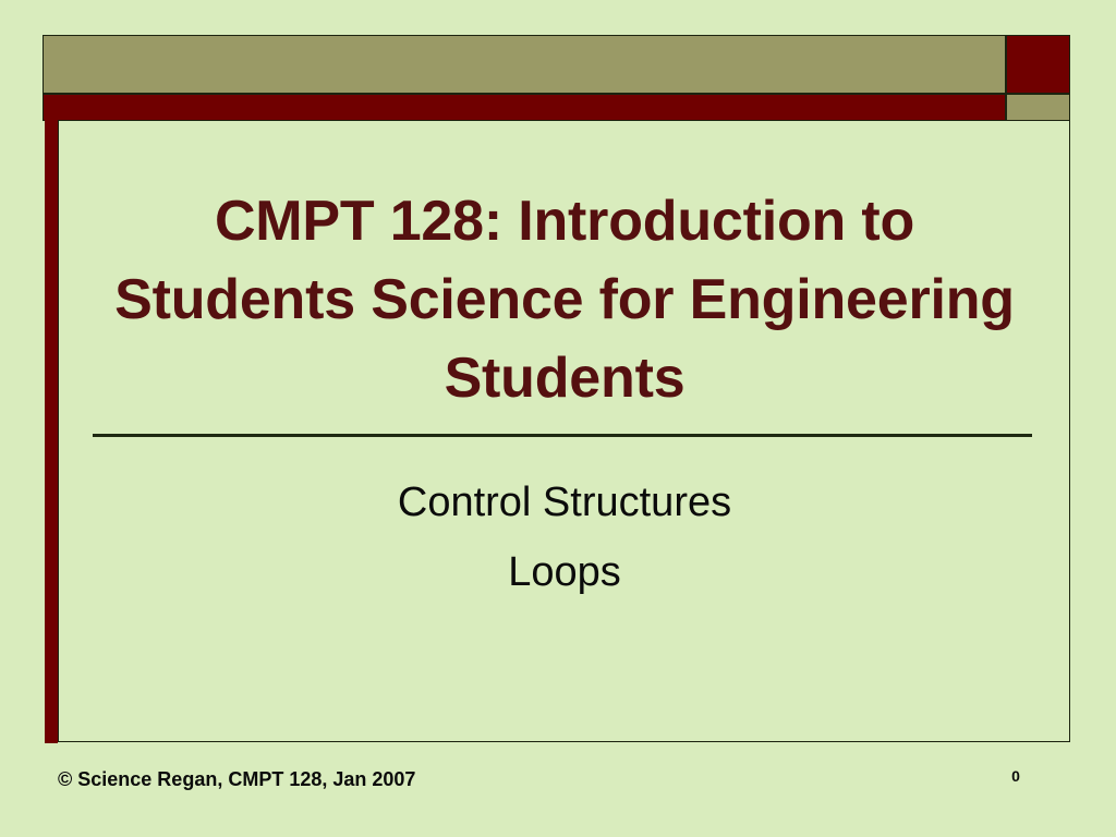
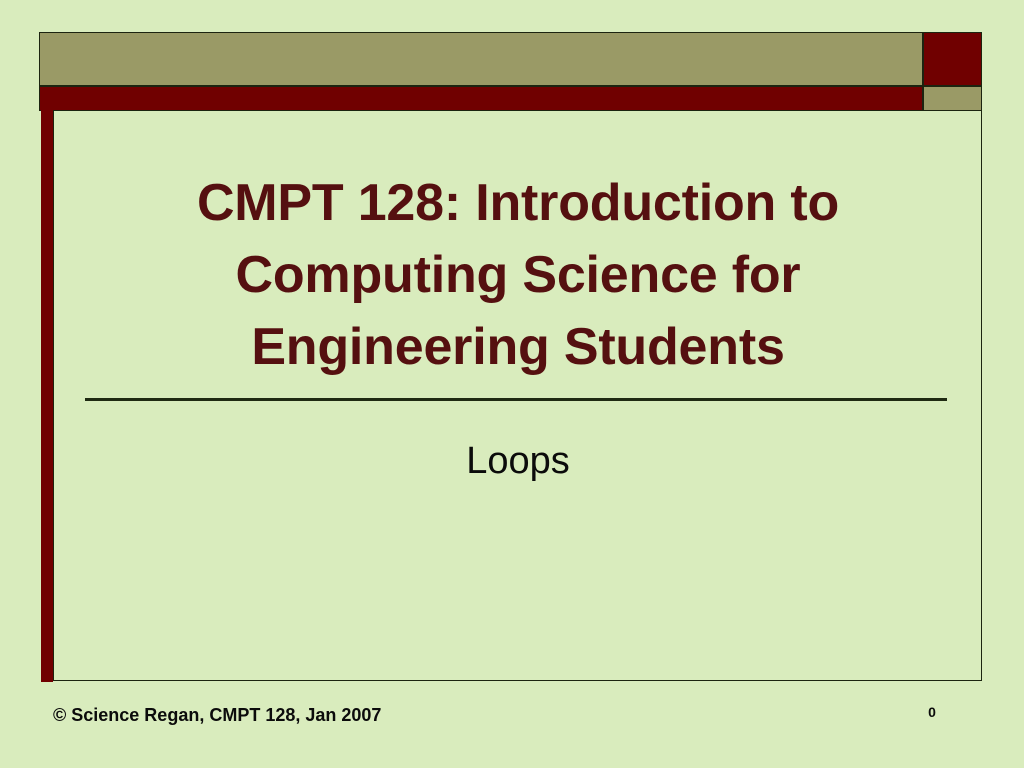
- CMPT 128: Introduction to Students Science for Engineering Students
+ CMPT 128: Introduction to Computing Science for Engineering Students
- Control Structures
  Loops
  © Science Regan, CMPT 128, Jan 2007
  0
